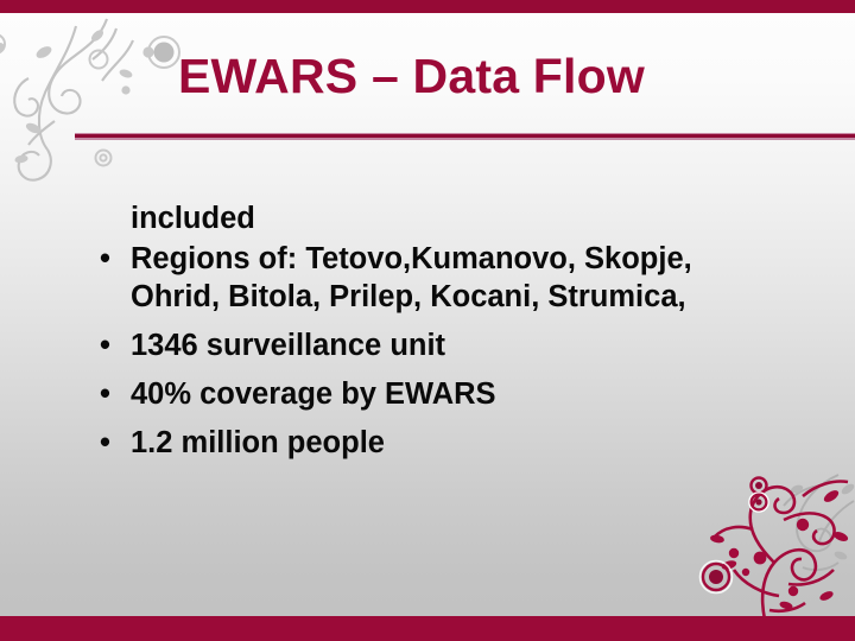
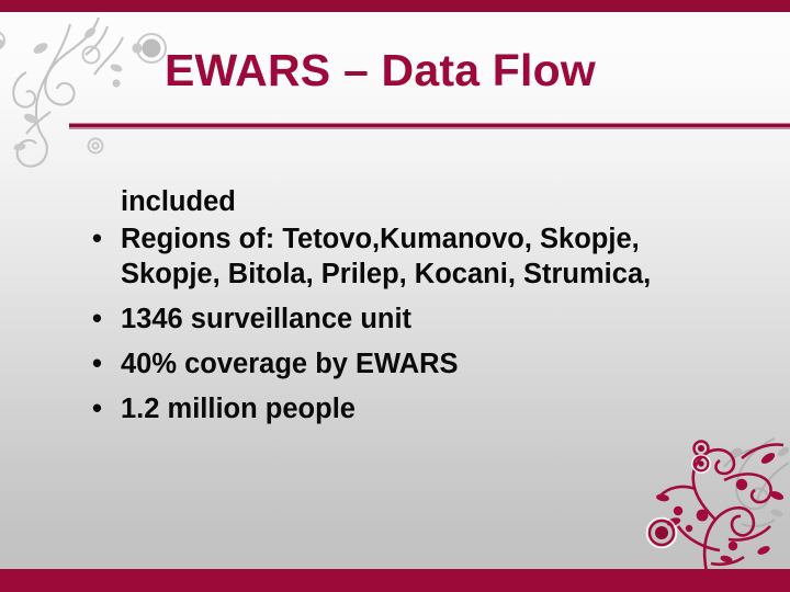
  EWARS – Data Flow
  included
  •
  Regions of: Tetovo,Kumanovo, Skopje,
- Ohrid, Bitola, Prilep, Kocani, Strumica,
+ Skopje, Bitola, Prilep, Kocani, Strumica,
  •
  1346 surveillance unit
  •
  40% coverage by EWARS
  •
  1.2 million people
